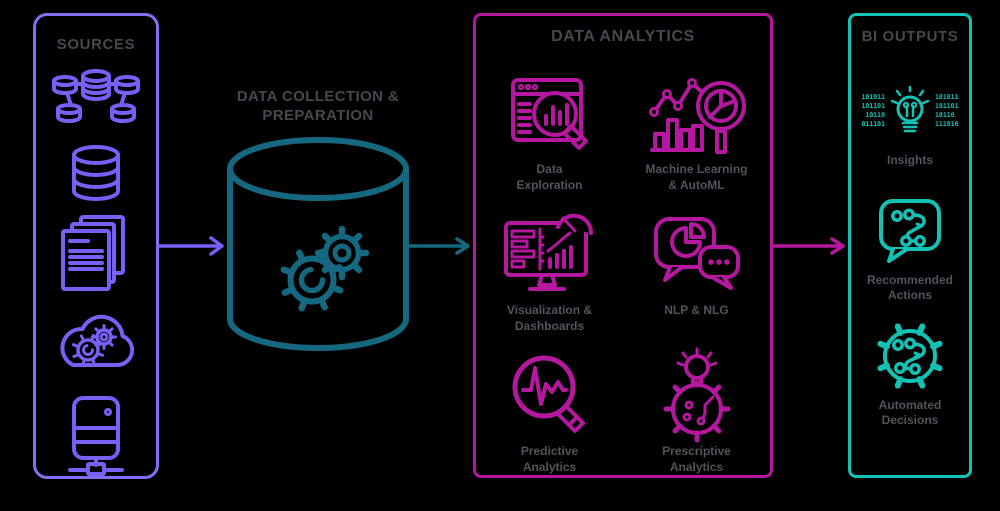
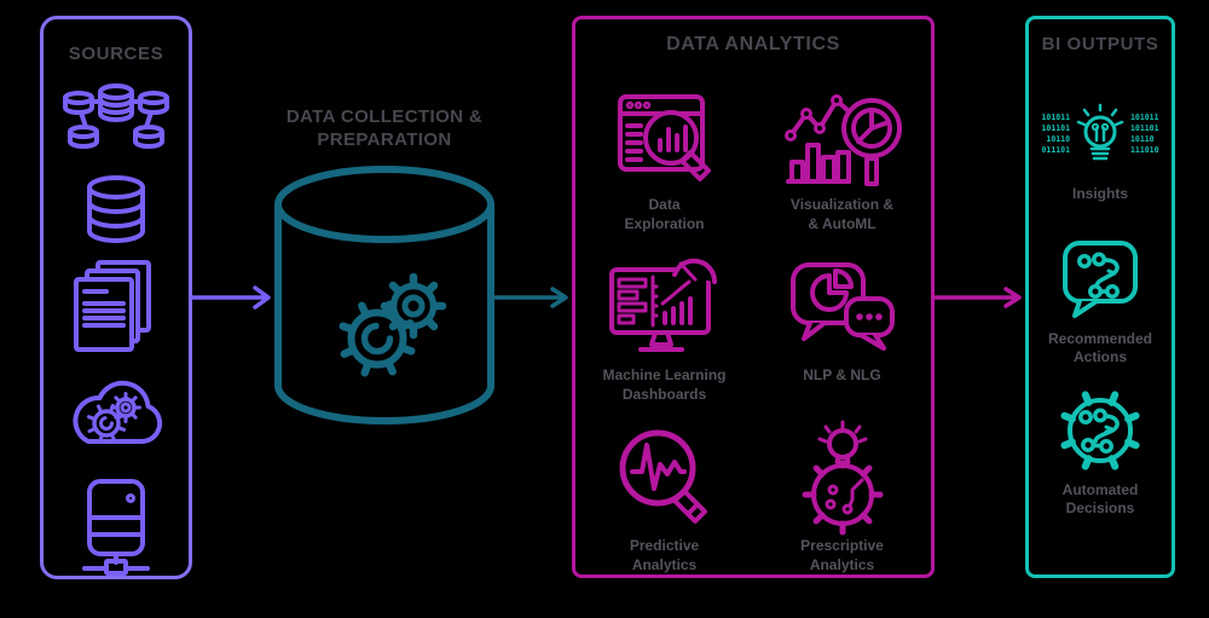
  SOURCES
  DATA COLLECTION &
  PREPARATION
  DATA ANALYTICS
  Data
  Exploration
- Machine Learning
+ Visualization &
  & AutoML
- Visualization &
+ Machine Learning
  Dashboards
  NLP & NLG
  Predictive
  Analytics
  Prescriptive
  Analytics
  BI OUTPUTS
  101011
  101101
  10110
  011101
  101011
  101101
  10110
  111010
  Insights
  Recommended
  Actions
  Automated
  Decisions
